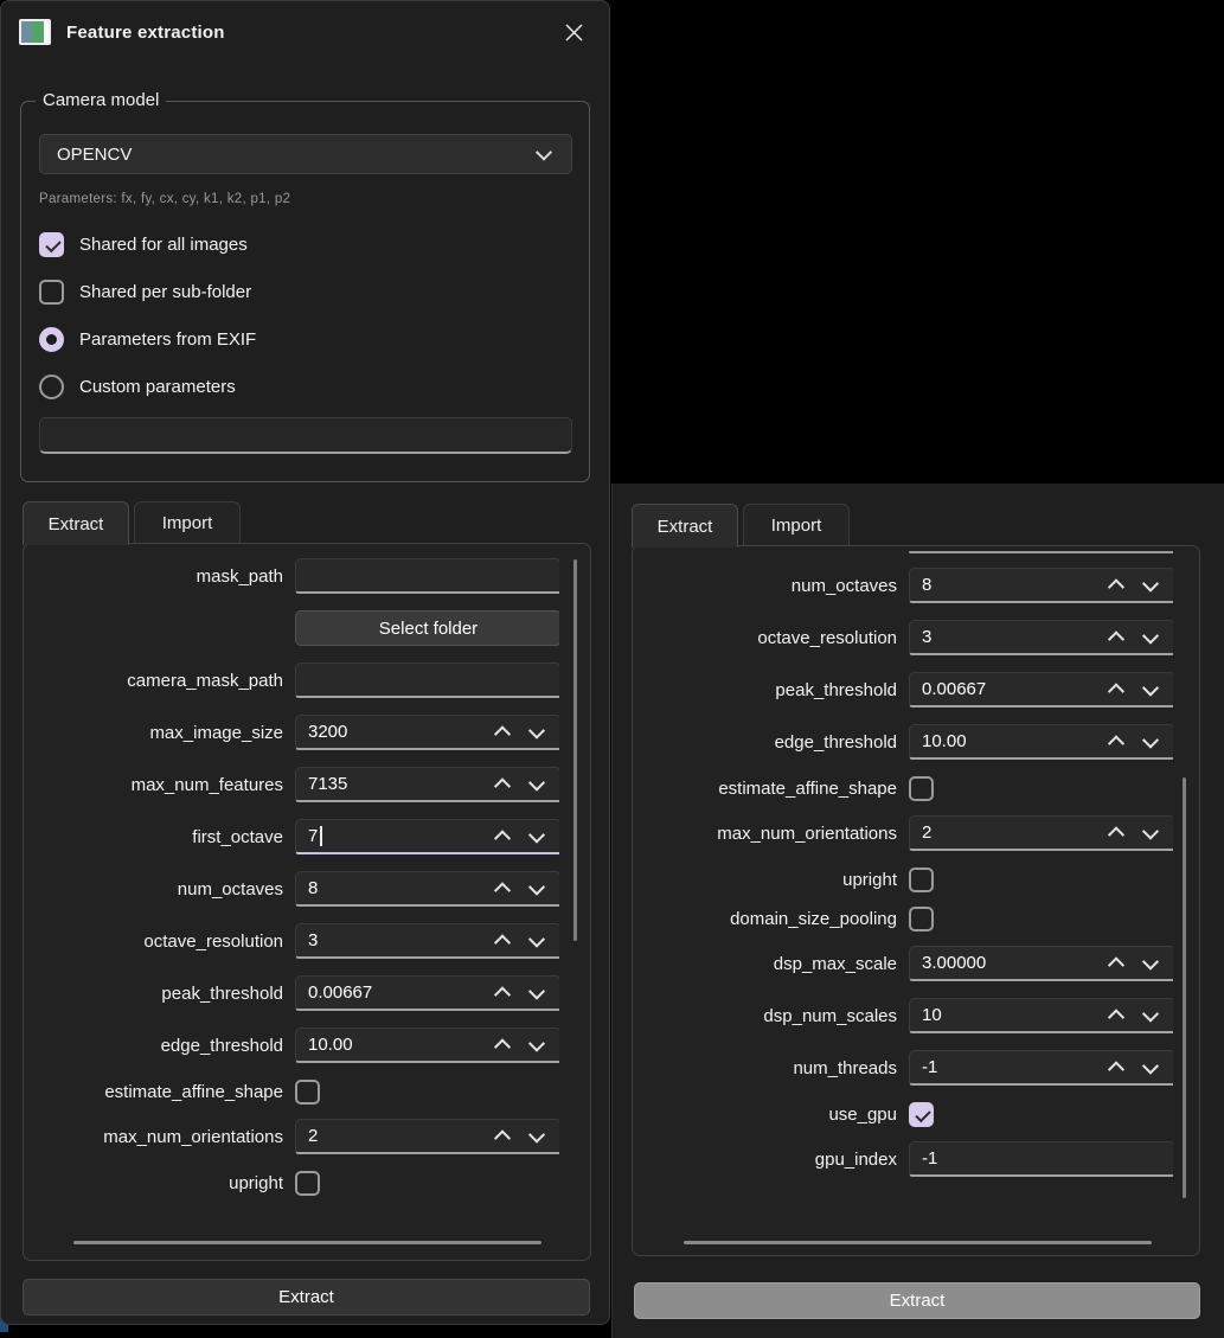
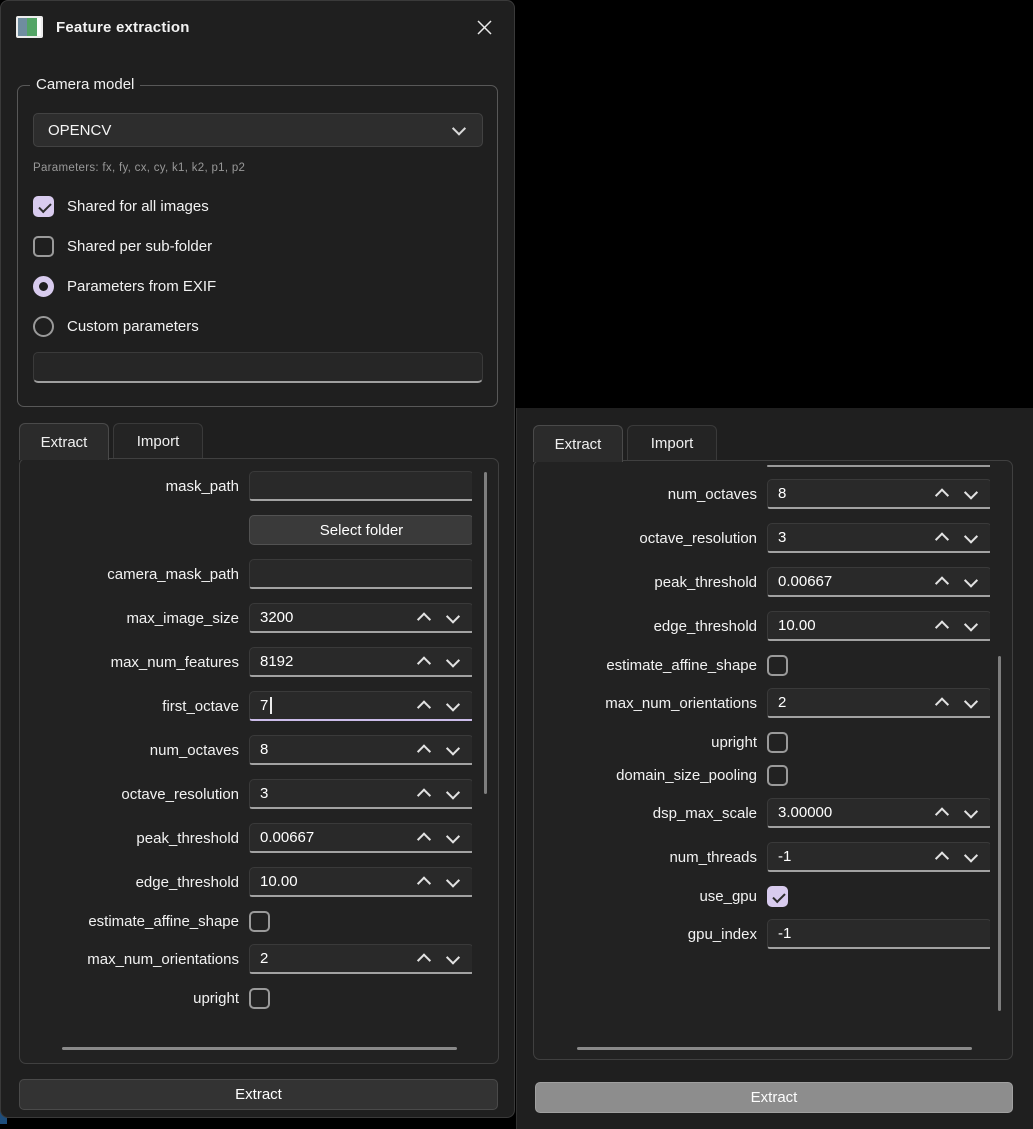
  Feature extraction
  Camera model
  OPENCV
  Parameters: fx, fy, cx, cy, k1, k2, p1, p2
  Shared for all images
  Shared per sub-folder
  Parameters from EXIF
  Custom parameters
  Extract
  Import
  mask_path
  Select folder
  camera_mask_path
  max_image_size
  3200
  max_num_features
- 7135
+ 8192
  first_octave
  7
  num_octaves
  8
  octave_resolution
  3
  peak_threshold
  0.00667
  edge_threshold
  10.00
  estimate_affine_shape
  max_num_orientations
  2
  upright
  Extract
  Extract
  Import
  num_octaves
  8
  octave_resolution
  3
  peak_threshold
  0.00667
  edge_threshold
  10.00
  estimate_affine_shape
  max_num_orientations
  2
  upright
  domain_size_pooling
  dsp_max_scale
  3.00000
- dsp_num_scales
- 10
  num_threads
  -1
  use_gpu
  gpu_index
  -1
  Extract
